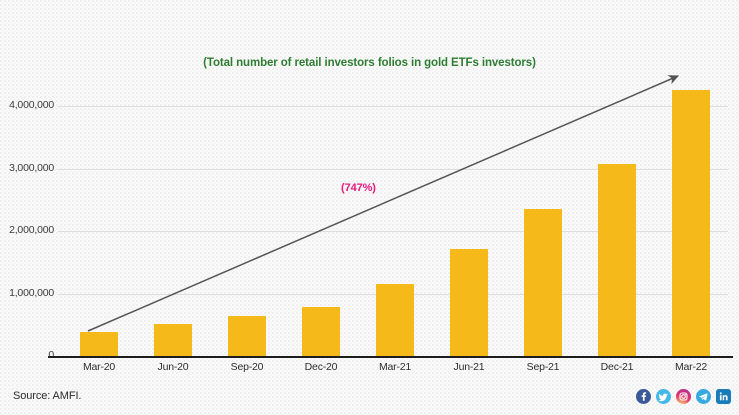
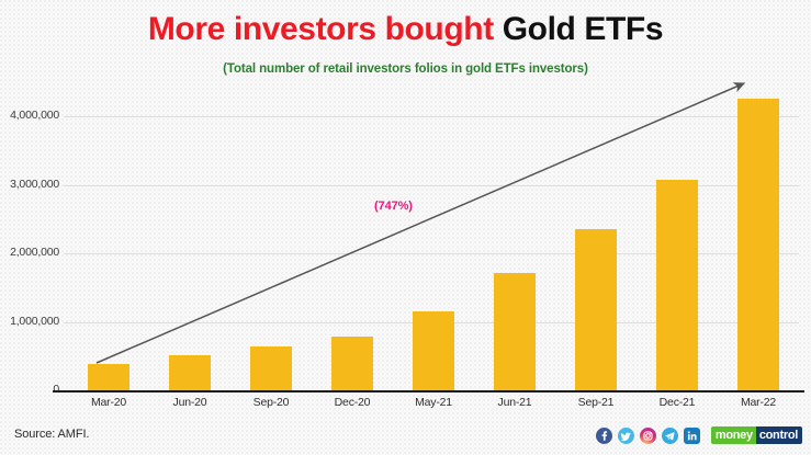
+ More investors bought Gold ETFs
  (Total number of retail investors folios in gold ETFs investors)
  0
  1,000,000
  2,000,000
  3,000,000
  4,000,000
  Mar-20
  Jun-20
  Sep-20
  Dec-20
- Mar-21
+ May-21
  Jun-21
  Sep-21
  Dec-21
  Mar-22
  (747%)
  Source: AMFI.
+ money
+ control
